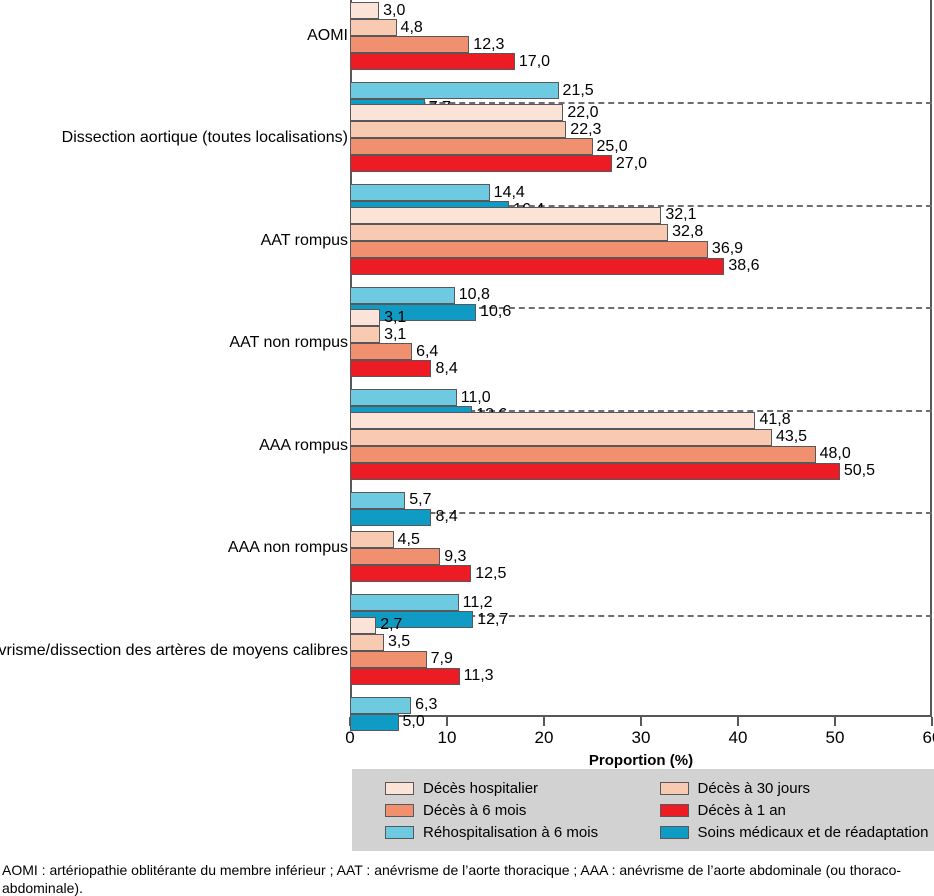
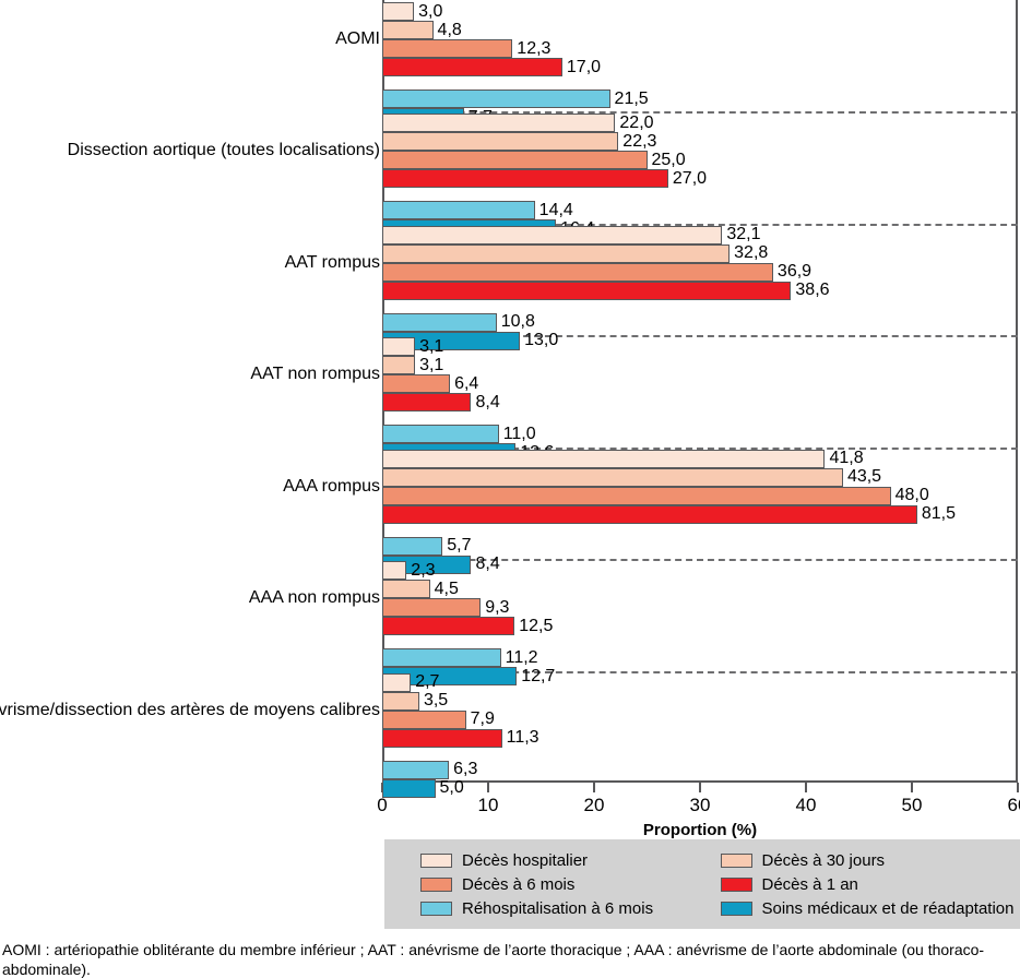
  AOMI
  Dissection aortique (toutes localisations)
  AAT rompus
  AAT non rompus
  AAA rompus
  AAA non rompus
  vrisme/dissection des artères de moyens calibres
  3,0
  4,8
  12,3
  17,0
  21,5
  22,0
  22,3
  25,0
  27,0
  14,4
  32,1
  32,8
  36,9
  38,6
  10,8
- 10,6
+ 13,0
  3,1
  3,1
  6,4
  8,4
  11,0
  41,8
  43,5
  48,0
- 50,5
+ 81,5
  5,7
  8,4
+ 2,3
  4,5
  9,3
  12,5
  11,2
  12,7
  2,7
  3,5
  7,9
  11,3
  6,3
  5,0
  0
  10
  20
  30
  40
  50
  Proportion (%)
  Décès hospitalier
  Décès à 30 jours
  Décès à 6 mois
  Décès à 1 an
  Réhospitalisation à 6 mois
  Soins médicaux et de réadaptation
  AOMI : artériopathie oblitérante du membre inférieur ; AAT : anévrisme de l’aorte thoracique ; AAA : anévrisme de l’aorte abdominale (ou thoraco-abdominale).
